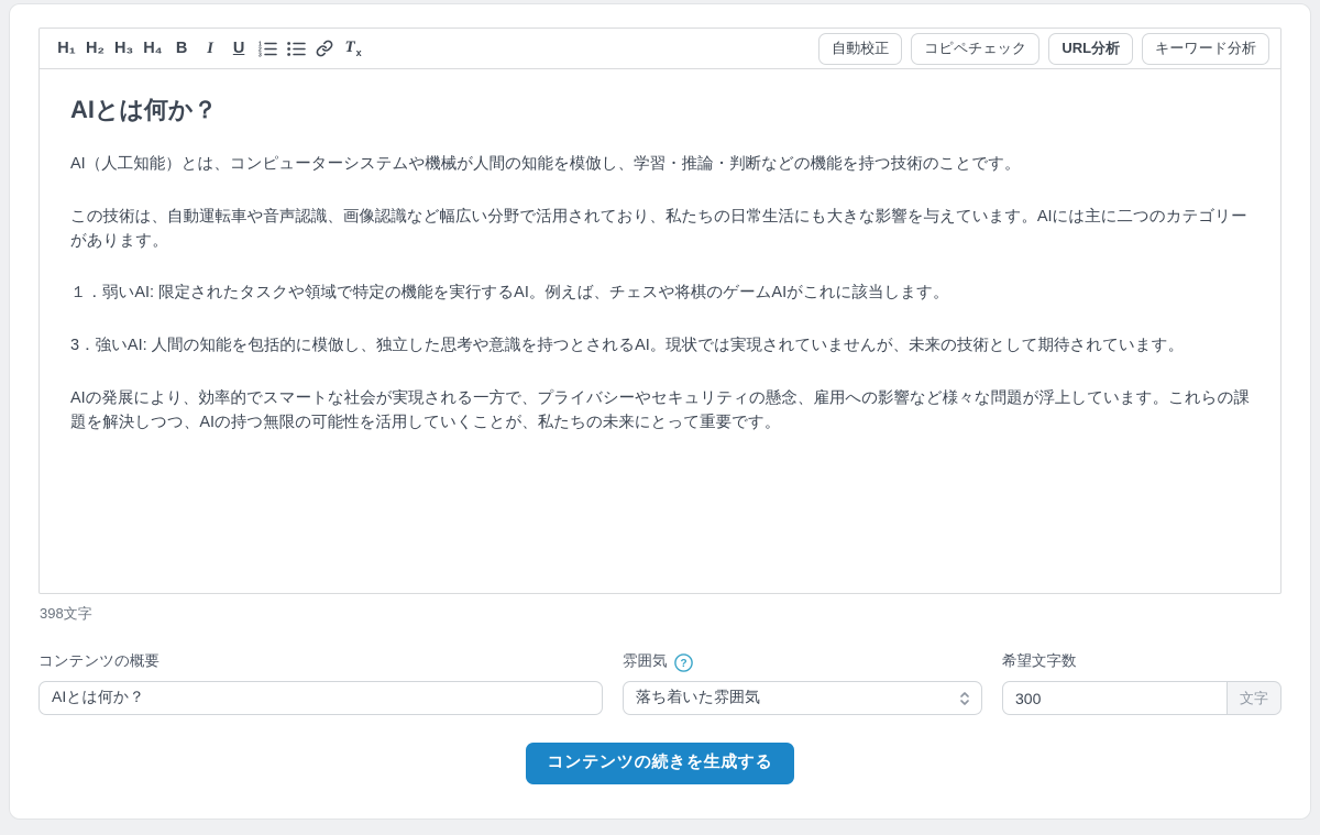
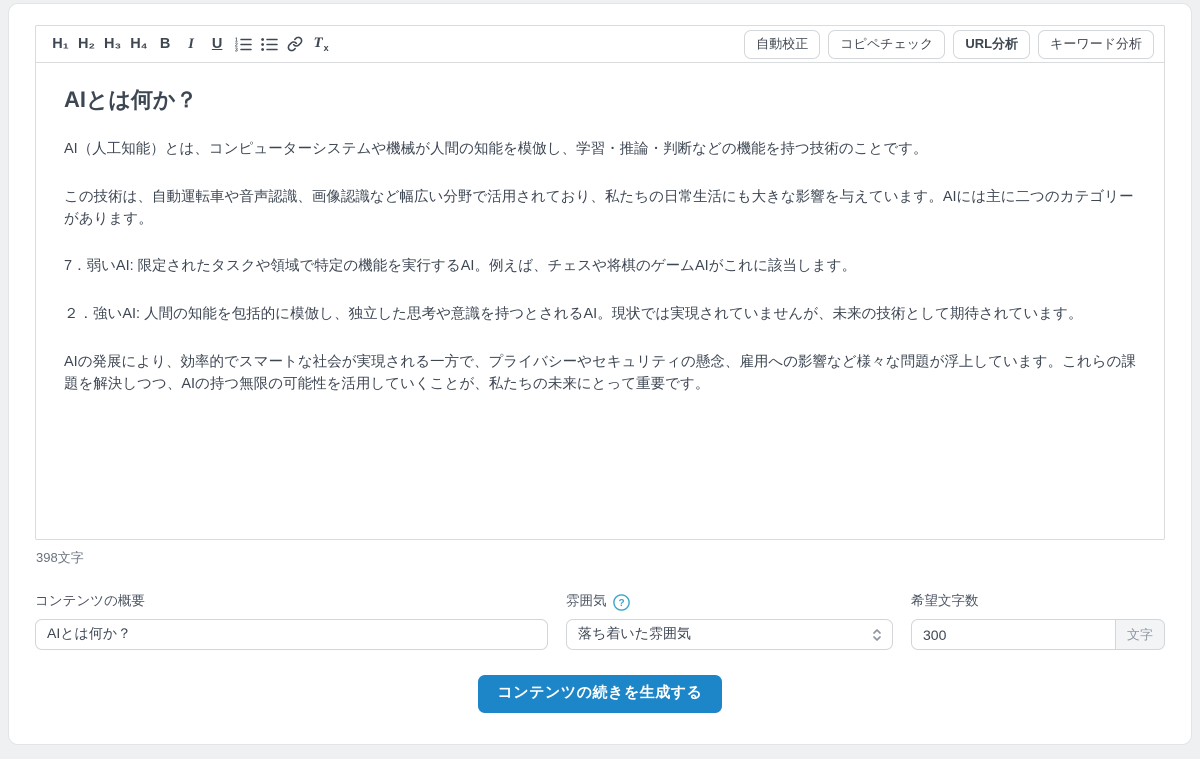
  H₁
  H₂
  H₃
  H₄
  B
  I
  U
  Tx
  自動校正
  コピペチェック
  URL分析
  キーワード分析
  AIとは何か？
  AI（人工知能）とは、コンピューターシステムや機械が人間の知能を模倣し、学習・推論・判断などの機能を持つ技術のことです。
  この技術は、自動運転車や音声認識、画像認識など幅広い分野で活用されており、私たちの日常生活にも大きな影響を与えています。AIには主に二つのカテゴリーがあります。
- １．弱いAI: 限定されたタスクや領域で特定の機能を実行するAI。例えば、チェスや将棋のゲームAIがこれに該当します。
+ 7．弱いAI: 限定されたタスクや領域で特定の機能を実行するAI。例えば、チェスや将棋のゲームAIがこれに該当します。
- 3．強いAI: 人間の知能を包括的に模倣し、独立した思考や意識を持つとされるAI。現状では実現されていませんが、未来の技術として期待されています。
+ ２．強いAI: 人間の知能を包括的に模倣し、独立した思考や意識を持つとされるAI。現状では実現されていませんが、未来の技術として期待されています。
  AIの発展により、効率的でスマートな社会が実現される一方で、プライバシーやセキュリティの懸念、雇用への影響など様々な問題が浮上しています。これらの課題を解決しつつ、AIの持つ無限の可能性を活用していくことが、私たちの未来にとって重要です。
  398文字
  コンテンツの概要
  AIとは何か？
  雰囲気
  ?
  落ち着いた雰囲気
  希望文字数
  300
  文字
  コンテンツの続きを生成する
